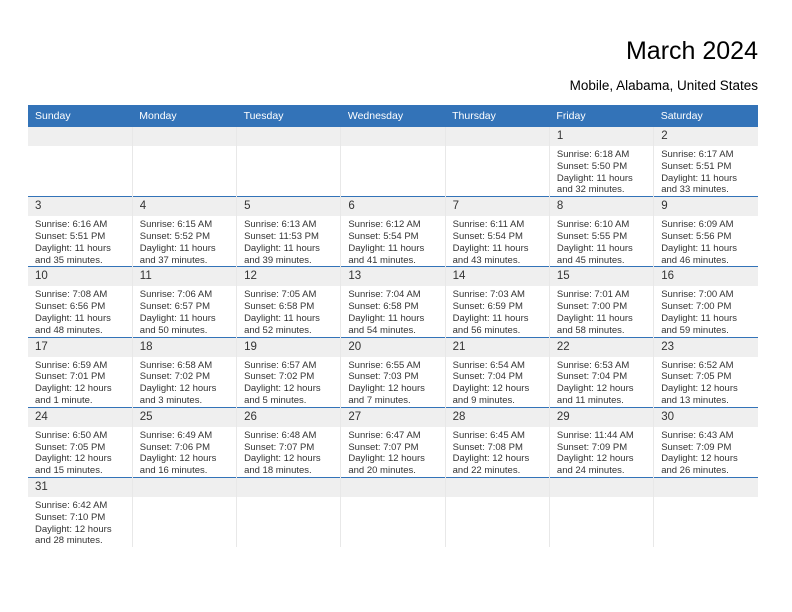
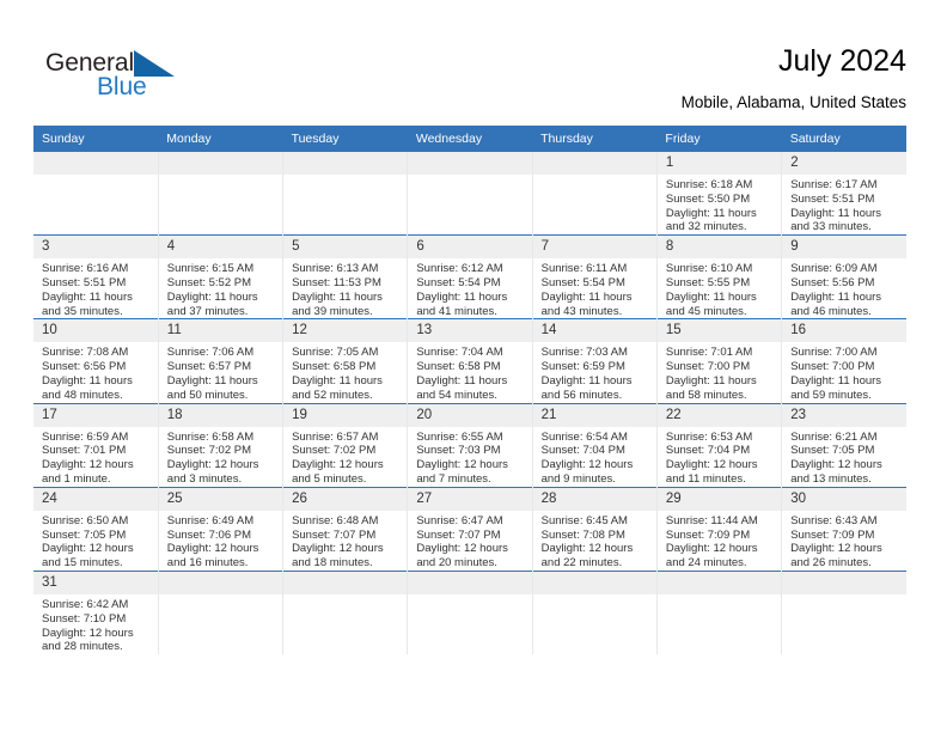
+ General
+ Blue
- March 2024
+ July 2024
  Mobile, Alabama, United States
  Sunday	Monday	Tuesday	Wednesday	Thursday	Friday	Saturday
  					1Sunrise: 6:18 AMSunset: 5:50 PMDaylight: 11 hours and 32 minutes.	2Sunrise: 6:17 AMSunset: 5:51 PMDaylight: 11 hours and 33 minutes.
  3Sunrise: 6:16 AMSunset: 5:51 PMDaylight: 11 hours and 35 minutes.	4Sunrise: 6:15 AMSunset: 5:52 PMDaylight: 11 hours and 37 minutes.	5Sunrise: 6:13 AMSunset: 11:53 PMDaylight: 11 hours and 39 minutes.	6Sunrise: 6:12 AMSunset: 5:54 PMDaylight: 11 hours and 41 minutes.	7Sunrise: 6:11 AMSunset: 5:54 PMDaylight: 11 hours and 43 minutes.	8Sunrise: 6:10 AMSunset: 5:55 PMDaylight: 11 hours and 45 minutes.	9Sunrise: 6:09 AMSunset: 5:56 PMDaylight: 11 hours and 46 minutes.
  10Sunrise: 7:08 AMSunset: 6:56 PMDaylight: 11 hours and 48 minutes.	11Sunrise: 7:06 AMSunset: 6:57 PMDaylight: 11 hours and 50 minutes.	12Sunrise: 7:05 AMSunset: 6:58 PMDaylight: 11 hours and 52 minutes.	13Sunrise: 7:04 AMSunset: 6:58 PMDaylight: 11 hours and 54 minutes.	14Sunrise: 7:03 AMSunset: 6:59 PMDaylight: 11 hours and 56 minutes.	15Sunrise: 7:01 AMSunset: 7:00 PMDaylight: 11 hours and 58 minutes.	16Sunrise: 7:00 AMSunset: 7:00 PMDaylight: 11 hours and 59 minutes.
- 17Sunrise: 6:59 AMSunset: 7:01 PMDaylight: 12 hours and 1 minute.	18Sunrise: 6:58 AMSunset: 7:02 PMDaylight: 12 hours and 3 minutes.	19Sunrise: 6:57 AMSunset: 7:02 PMDaylight: 12 hours and 5 minutes.	20Sunrise: 6:55 AMSunset: 7:03 PMDaylight: 12 hours and 7 minutes.	21Sunrise: 6:54 AMSunset: 7:04 PMDaylight: 12 hours and 9 minutes.	22Sunrise: 6:53 AMSunset: 7:04 PMDaylight: 12 hours and 11 minutes.	23Sunrise: 6:52 AMSunset: 7:05 PMDaylight: 12 hours and 13 minutes.
+ 17Sunrise: 6:59 AMSunset: 7:01 PMDaylight: 12 hours and 1 minute.	18Sunrise: 6:58 AMSunset: 7:02 PMDaylight: 12 hours and 3 minutes.	19Sunrise: 6:57 AMSunset: 7:02 PMDaylight: 12 hours and 5 minutes.	20Sunrise: 6:55 AMSunset: 7:03 PMDaylight: 12 hours and 7 minutes.	21Sunrise: 6:54 AMSunset: 7:04 PMDaylight: 12 hours and 9 minutes.	22Sunrise: 6:53 AMSunset: 7:04 PMDaylight: 12 hours and 11 minutes.	23Sunrise: 6:21 AMSunset: 7:05 PMDaylight: 12 hours and 13 minutes.
  24Sunrise: 6:50 AMSunset: 7:05 PMDaylight: 12 hours and 15 minutes.	25Sunrise: 6:49 AMSunset: 7:06 PMDaylight: 12 hours and 16 minutes.	26Sunrise: 6:48 AMSunset: 7:07 PMDaylight: 12 hours and 18 minutes.	27Sunrise: 6:47 AMSunset: 7:07 PMDaylight: 12 hours and 20 minutes.	28Sunrise: 6:45 AMSunset: 7:08 PMDaylight: 12 hours and 22 minutes.	29Sunrise: 11:44 AMSunset: 7:09 PMDaylight: 12 hours and 24 minutes.	30Sunrise: 6:43 AMSunset: 7:09 PMDaylight: 12 hours and 26 minutes.
  31Sunrise: 6:42 AMSunset: 7:10 PMDaylight: 12 hours and 28 minutes.
